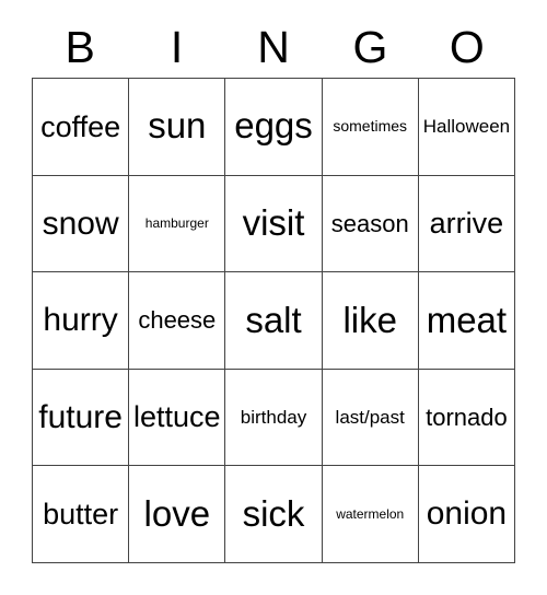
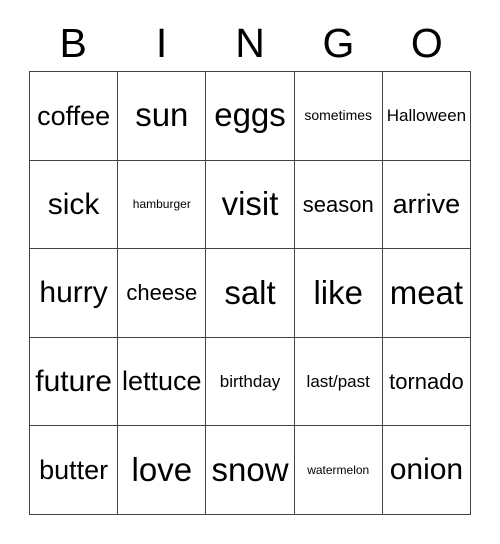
  B
  I
  N
  G
  O
  coffee
  sun
  eggs
  sometimes
  Halloween
- snow
+ sick
  hamburger
  visit
  season
  arrive
  hurry
  cheese
  salt
  like
  meat
  future
  lettuce
  birthday
  last/past
  tornado
  butter
  love
- sick
+ snow
  watermelon
  onion
